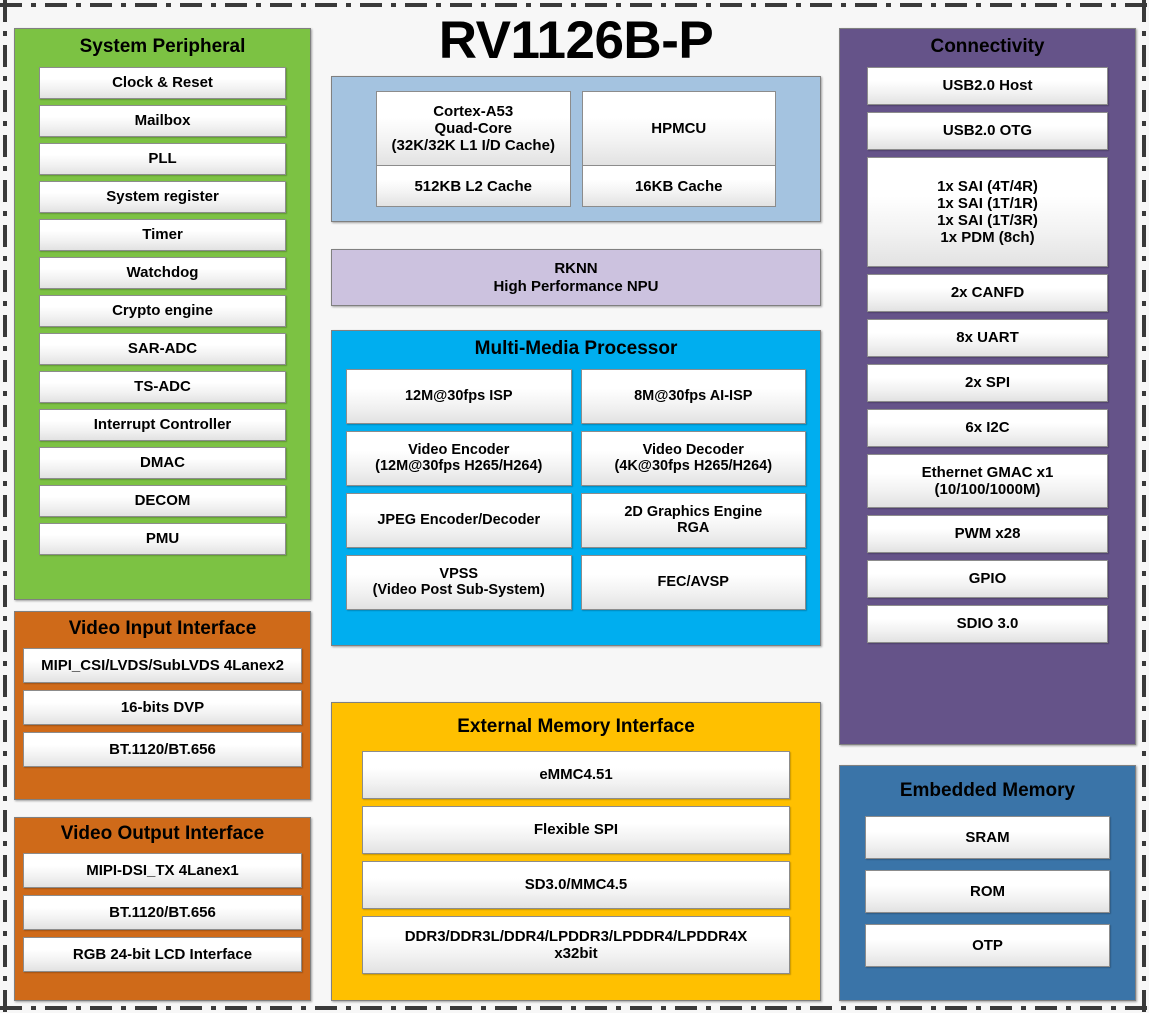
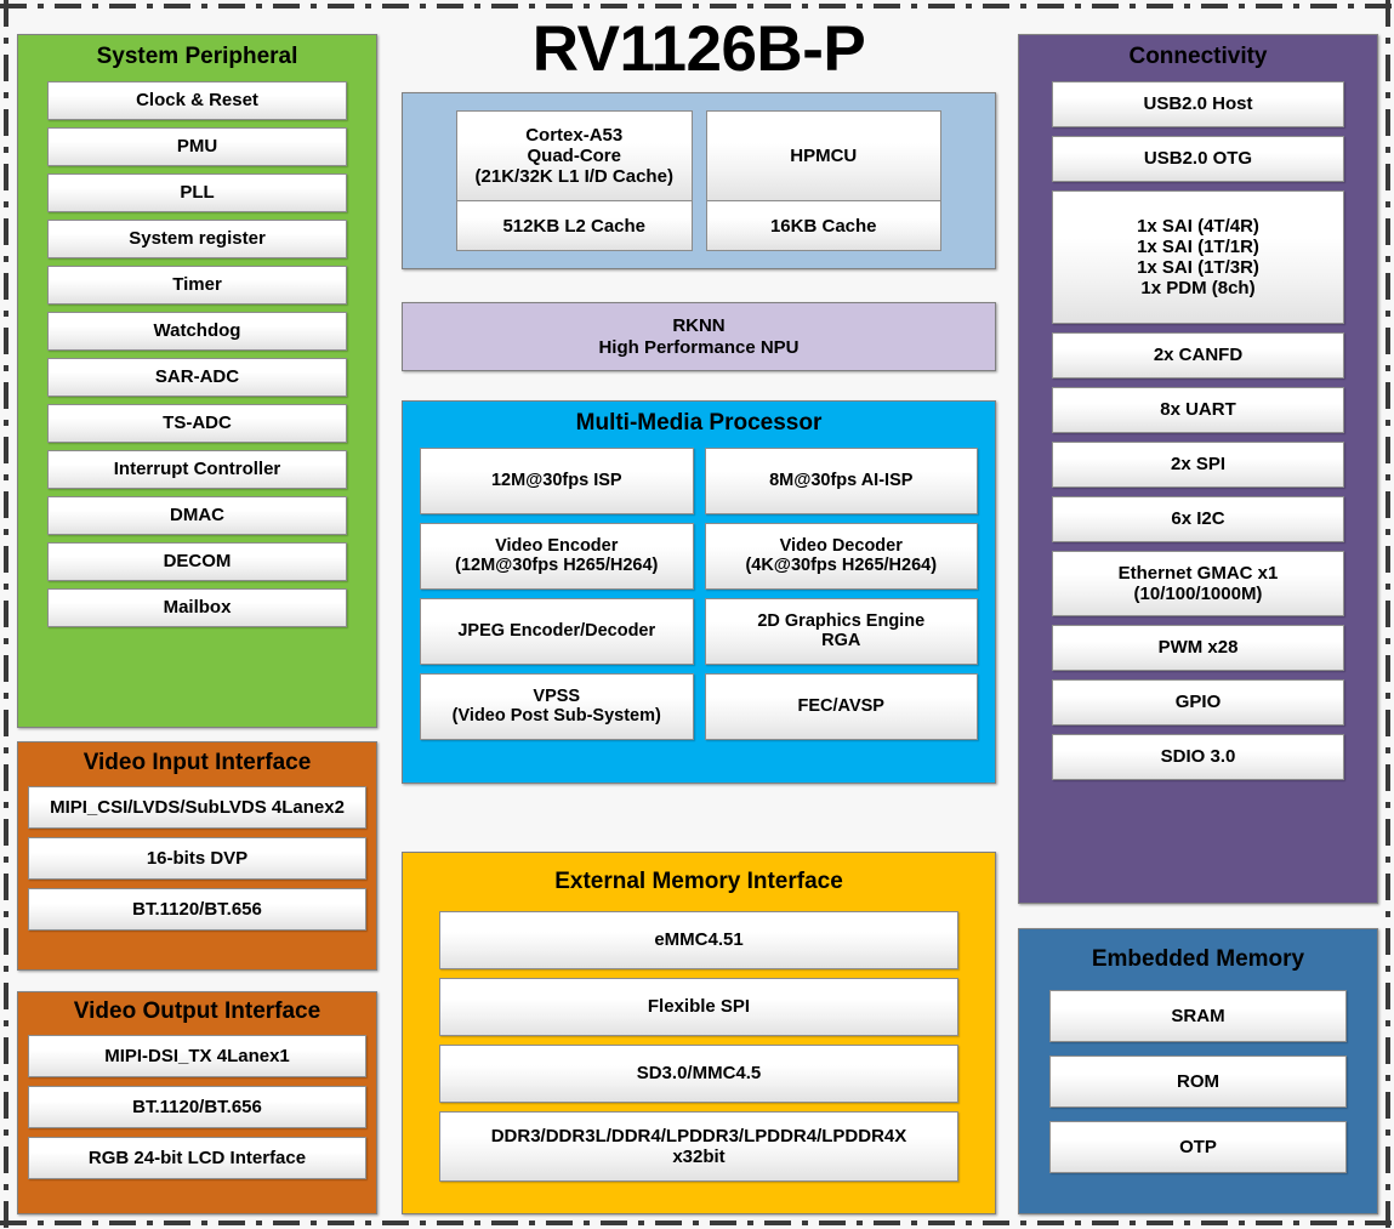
  System Peripheral
  Clock & Reset
- Mailbox
+ PMU
  PLL
  System register
  Timer
  Watchdog
- Crypto engine
  SAR-ADC
  TS-ADC
  Interrupt Controller
  DMAC
  DECOM
- PMU
+ Mailbox
  Video Input Interface
  MIPI_CSI/LVDS/SubLVDS 4Lanex2
  16-bits DVP
  BT.1120/BT.656
  Video Output Interface
  MIPI-DSI_TX 4Lanex1
  BT.1120/BT.656
  RGB 24-bit LCD Interface
  RV1126B-P
  Cortex-A53
  Quad-Core
- (32K/32K L1 I/D Cache)
+ (21K/32K L1 I/D Cache)
  512KB L2 Cache
  HPMCU
  16KB Cache
  RKNN
  High Performance NPU
  Multi-Media Processor
  12M@30fps ISP
  8M@30fps AI-ISP
  Video Encoder
  (12M@30fps H265/H264)
  Video Decoder
  (4K@30fps H265/H264)
  JPEG Encoder/Decoder
  2D Graphics Engine
  RGA
  VPSS
  (Video Post Sub-System)
  FEC/AVSP
  External Memory Interface
  eMMC4.51
  Flexible SPI
  SD3.0/MMC4.5
  DDR3/DDR3L/DDR4/LPDDR3/LPDDR4/LPDDR4X
  x32bit
  Connectivity
  USB2.0 Host
  USB2.0 OTG
  1x SAI (4T/4R)
  1x SAI (1T/1R)
  1x SAI (1T/3R)
  1x PDM (8ch)
  2x CANFD
  8x UART
  2x SPI
  6x I2C
  Ethernet GMAC x1
  (10/100/1000M)
  PWM x28
  GPIO
  SDIO 3.0
  Embedded Memory
  SRAM
  ROM
  OTP
